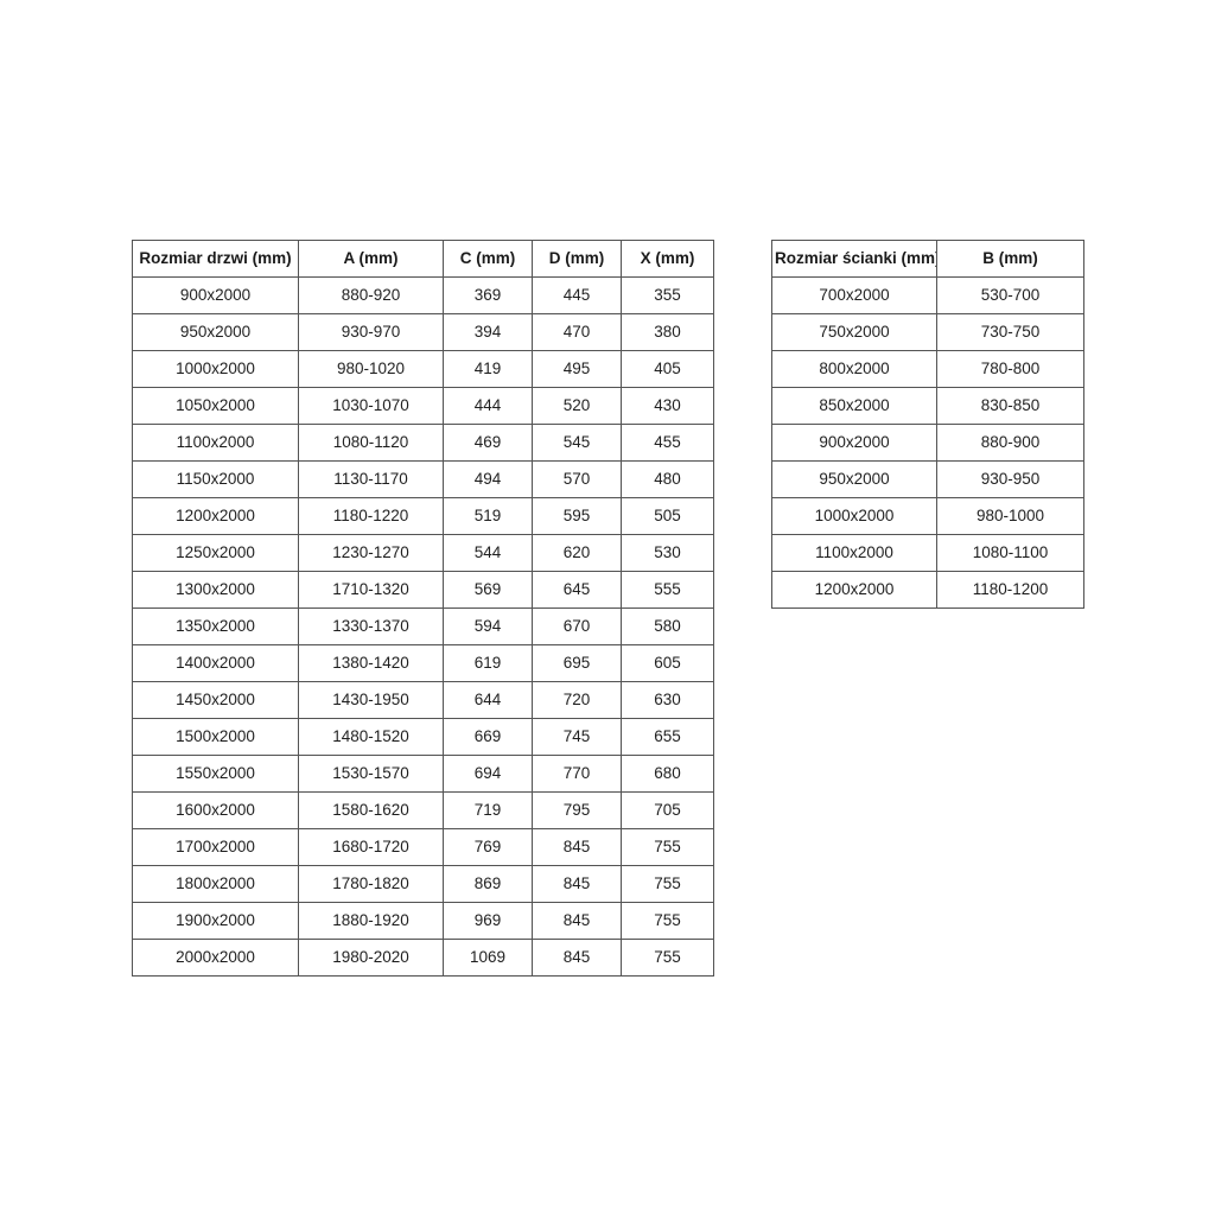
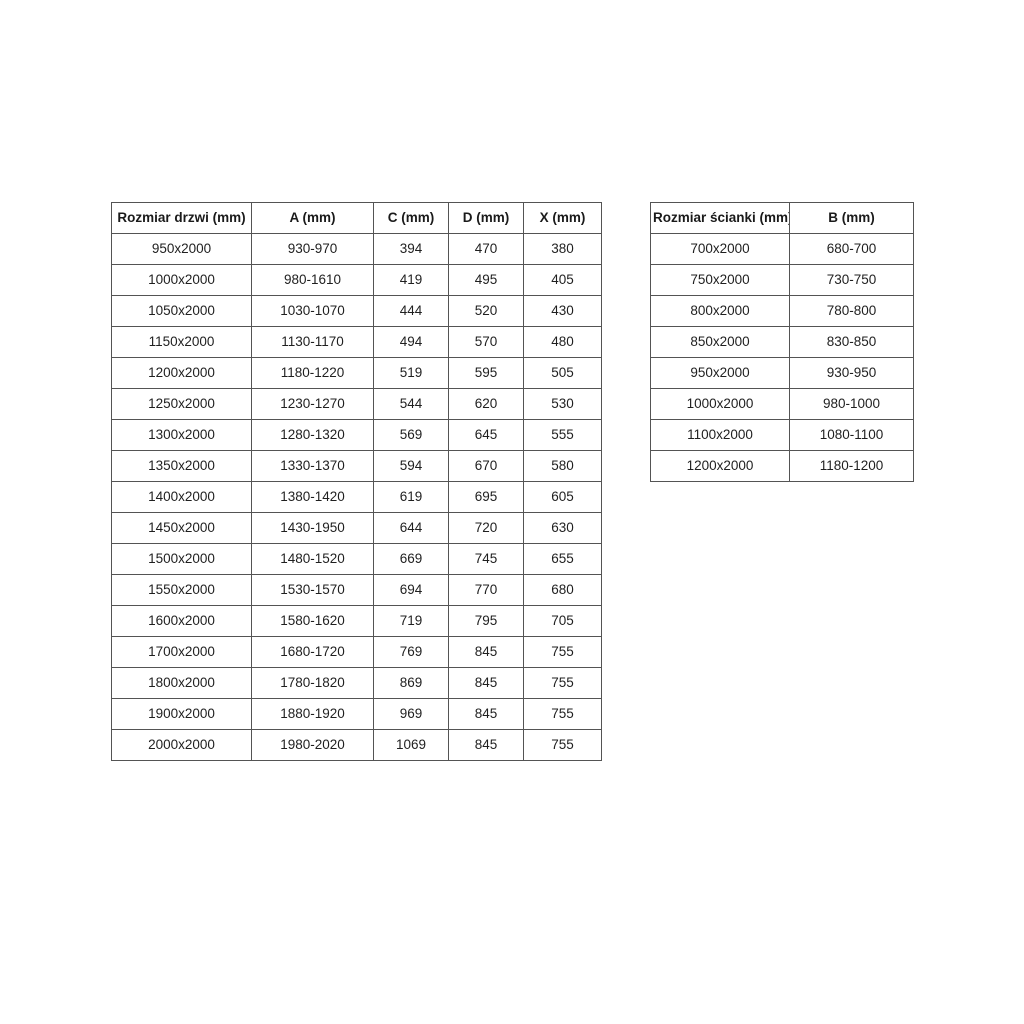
  Rozmiar drzwi (mm)	A (mm)	C (mm)	D (mm)	X (mm)
- 900x2000	880-920	369	445	355
  950x2000	930-970	394	470	380
- 1000x2000	980-1020	419	495	405
+ 1000x2000	980-1610	419	495	405
  1050x2000	1030-1070	444	520	430
- 1100x2000	1080-1120	469	545	455
  1150x2000	1130-1170	494	570	480
  1200x2000	1180-1220	519	595	505
  1250x2000	1230-1270	544	620	530
- 1300x2000	1710-1320	569	645	555
+ 1300x2000	1280-1320	569	645	555
  1350x2000	1330-1370	594	670	580
  1400x2000	1380-1420	619	695	605
  1450x2000	1430-1950	644	720	630
  1500x2000	1480-1520	669	745	655
  1550x2000	1530-1570	694	770	680
  1600x2000	1580-1620	719	795	705
  1700x2000	1680-1720	769	845	755
  1800x2000	1780-1820	869	845	755
  1900x2000	1880-1920	969	845	755
  2000x2000	1980-2020	1069	845	755
  Rozmiar ścianki (mm	B (mm)
- 700x2000	530-700
+ 700x2000	680-700
  750x2000	730-750
  800x2000	780-800
  850x2000	830-850
- 900x2000	880-900
  950x2000	930-950
  1000x2000	980-1000
  1100x2000	1080-1100
  1200x2000	1180-1200
